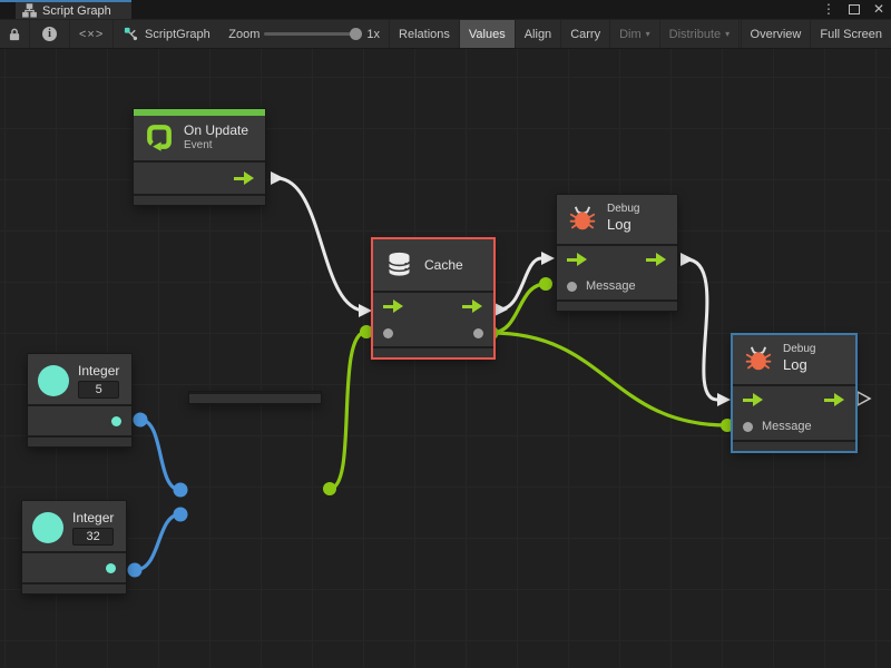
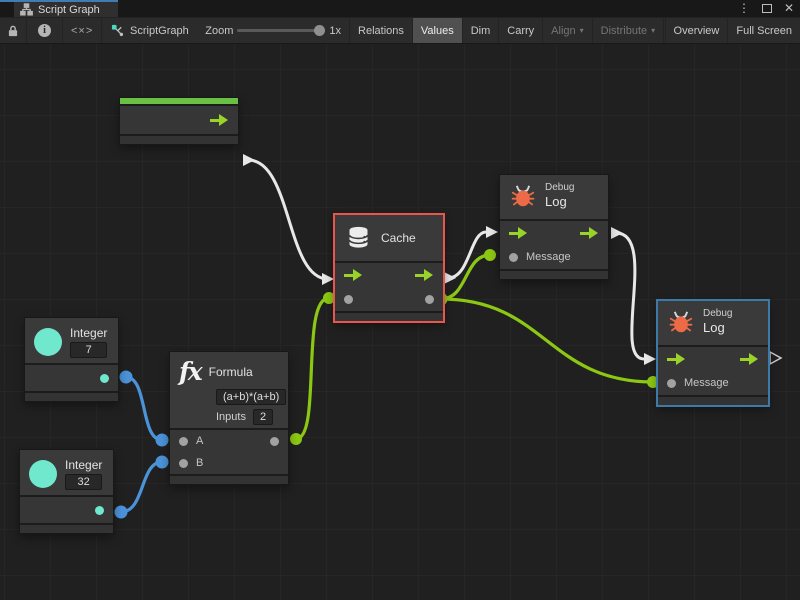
  Script Graph
  ⋮
  ✕
  i
  <×>
  ScriptGraph
  Zoom
  1x
  Relations
  Values
- Align
+ Dim
  Carry
- Dim
+ Align
  ▾
  Distribute
  ▾
  Overview
  Full Screen
- On Update
- Event
  Cache
  Debug
  Log
  Message
  Debug
  Log
  Message
  Integer
- 5
+ 7
  Integer
  32
+ fx
+ Formula
+ (a+b)*(a+b)
+ Inputs
+ 2
+ A
+ B
